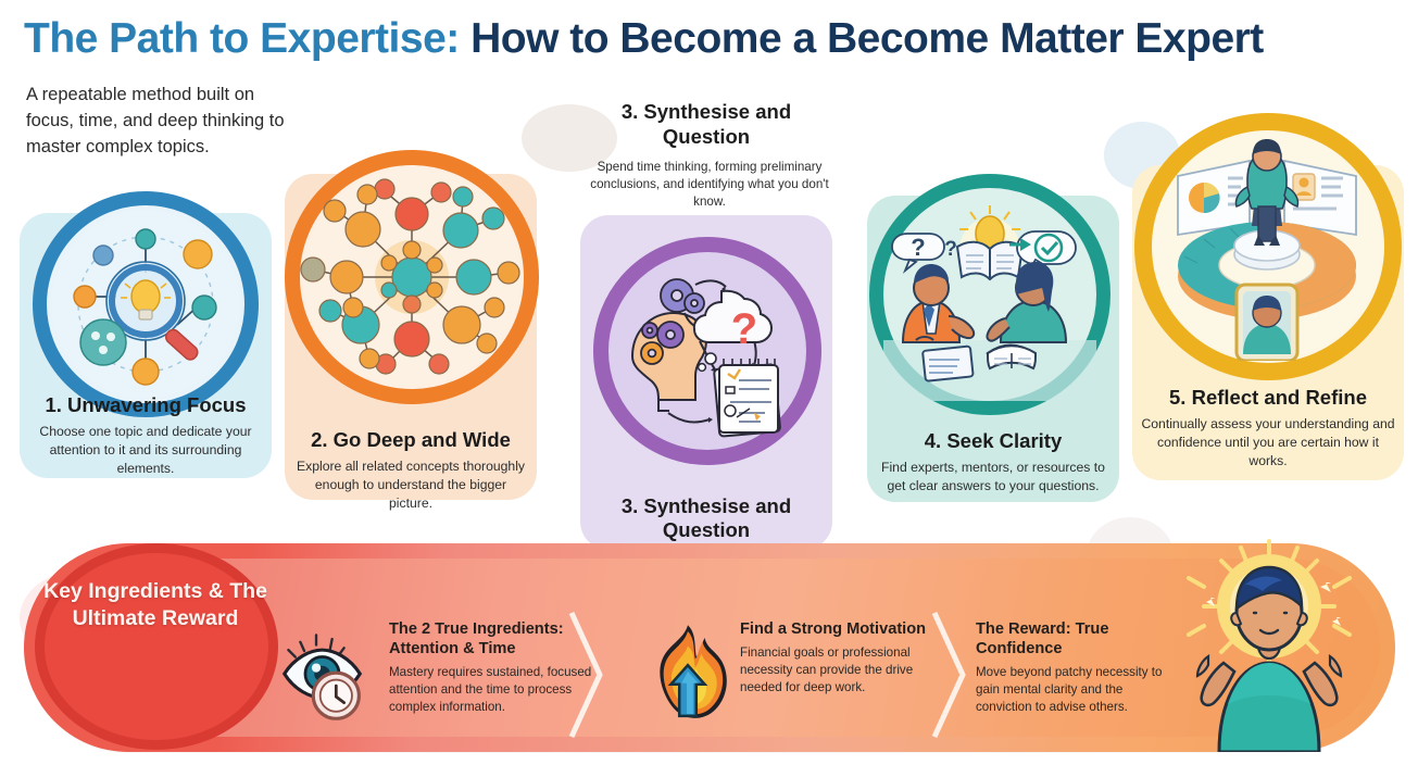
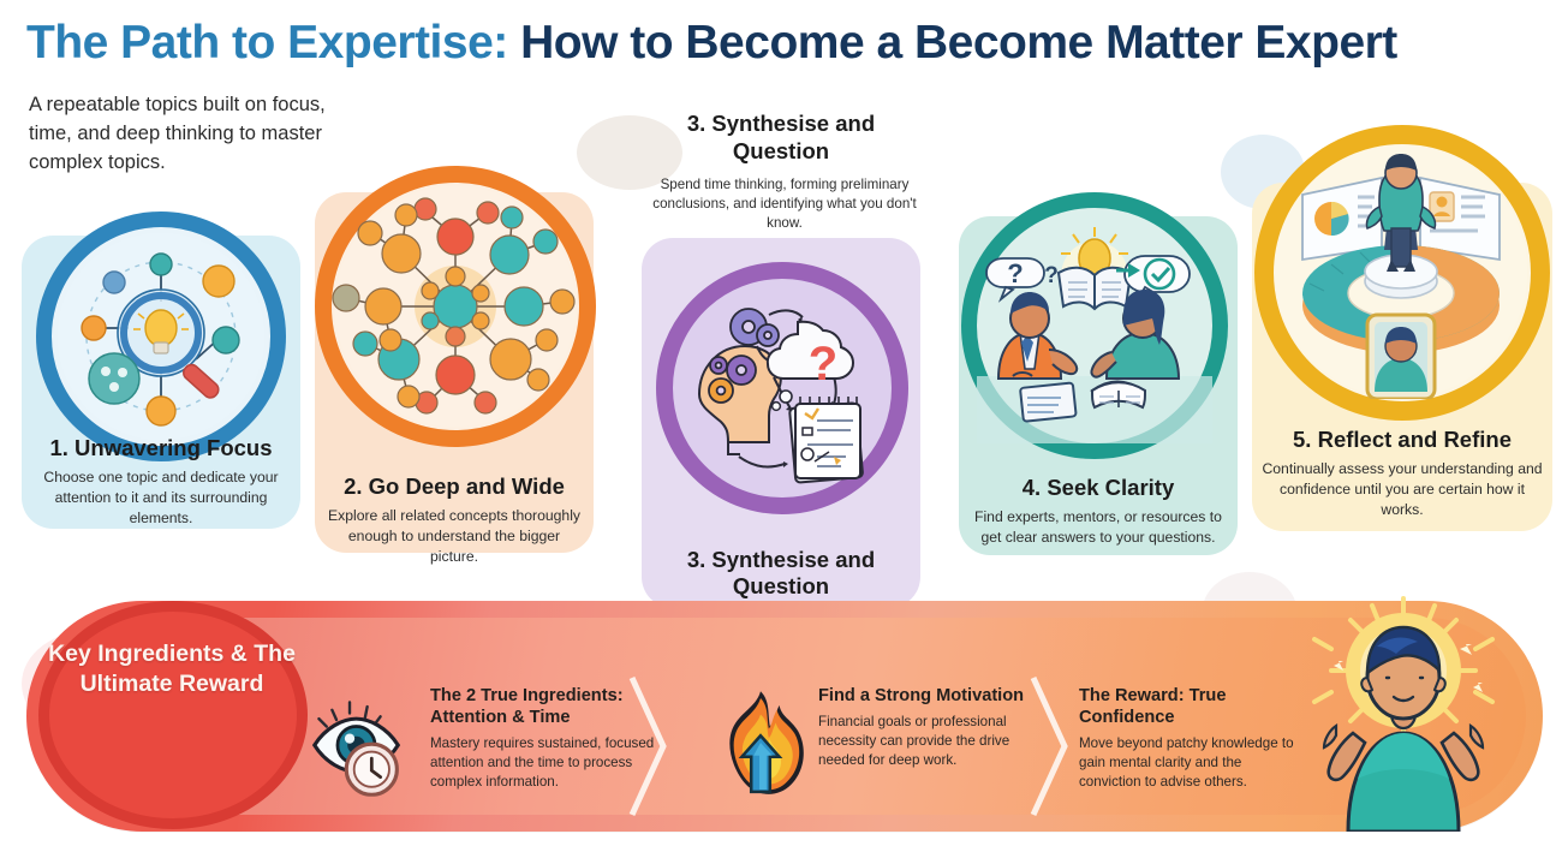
  The Path to Expertise: How to Become a Become Matter Expert
- A repeatable method built on focus, time, and deep thinking to master complex topics.
+ A repeatable topics built on focus, time, and deep thinking to master complex topics.
  1. Unwavering Focus
  Choose one topic and dedicate your attention to it and its surrounding elements.
  2. Go Deep and Wide
  Explore all related concepts thoroughly enough to understand the bigger picture.
  3. Synthesise and Question
  Spend time thinking, forming preliminary conclusions, and identifying what you don't know.
  ?
  3. Synthesise and Question
  ?
  ?
  4. Seek Clarity
  Find experts, mentors, or resources to get clear answers to your questions.
  5. Reflect and Refine
  Continually assess your understanding and confidence until you are certain how it works.
  Key Ingredients & The Ultimate Reward
  The 2 True Ingredients: Attention & Time
  Mastery requires sustained, focused attention and the time to process complex information.
  Find a Strong Motivation
  Financial goals or professional necessity can provide the drive needed for deep work.
  The Reward: True Confidence
- Move beyond patchy necessity to gain mental clarity and the conviction to advise others.
+ Move beyond patchy knowledge to gain mental clarity and the conviction to advise others.
